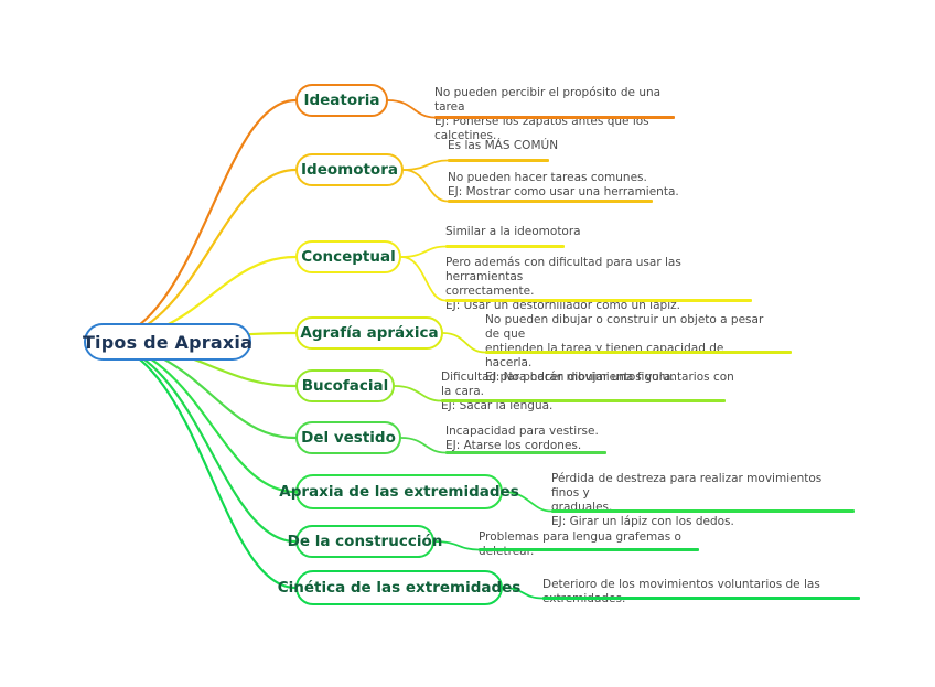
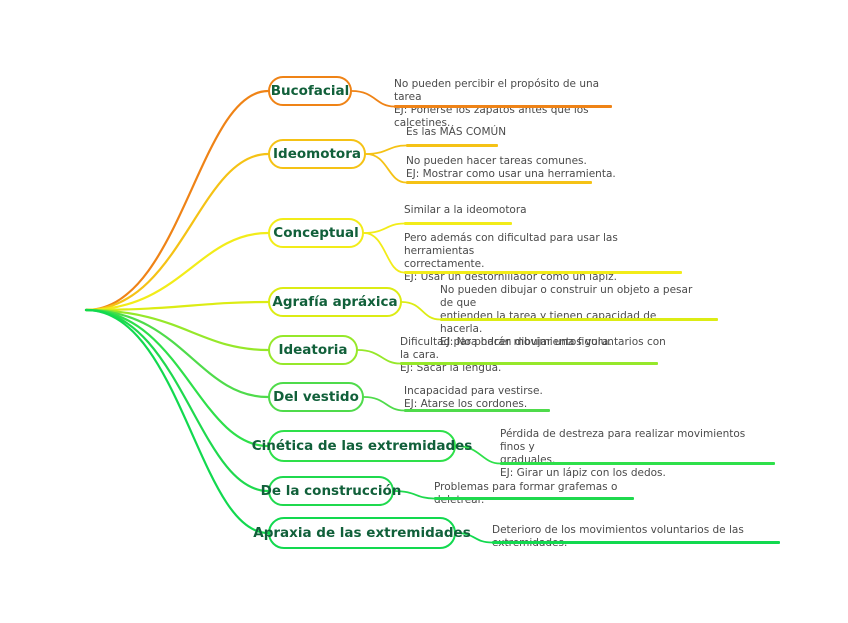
- Tipos de Apraxia
- Ideatoria
+ Bucofacial
  No pueden percibir el propósito de una tarea
  EJ: Ponerse los zapatos antes que los calcetines.
  Ideomotora
  Es las MÁS COMÚN
  No pueden hacer tareas comunes.
  EJ: Mostrar como usar una herramienta.
  Conceptual
  Similar a la ideomotora
  Pero además con dificultad para usar las herramientas
  correctamente.
  EJ: Usar un destornillador como un lápiz.
  Agrafía apráxica
  No pueden dibujar o construir un objeto a pesar de que
  entienden la tarea y tienen capacidad de hacerla.
  EJ: No podrán dibujar una figura.
- Bucofacial
+ Ideatoria
  Dificultad para hacer movimientos voluntarios con la cara.
  EJ: Sacar la lengua.
  Del vestido
  Incapacidad para vestirse.
  EJ: Atarse los cordones.
- Apraxia de las extremidades
+ Cinética de las extremidades
  Pérdida de destreza para realizar movimientos finos y
  graduales.
  EJ: Girar un lápiz con los dedos.
  De la construcción
- Problemas para lengua grafemas o deletrear.
+ Problemas para formar grafemas o deletrear.
- Cinética de las extremidades
+ Apraxia de las extremidades
  Deterioro de los movimientos voluntarios de las
